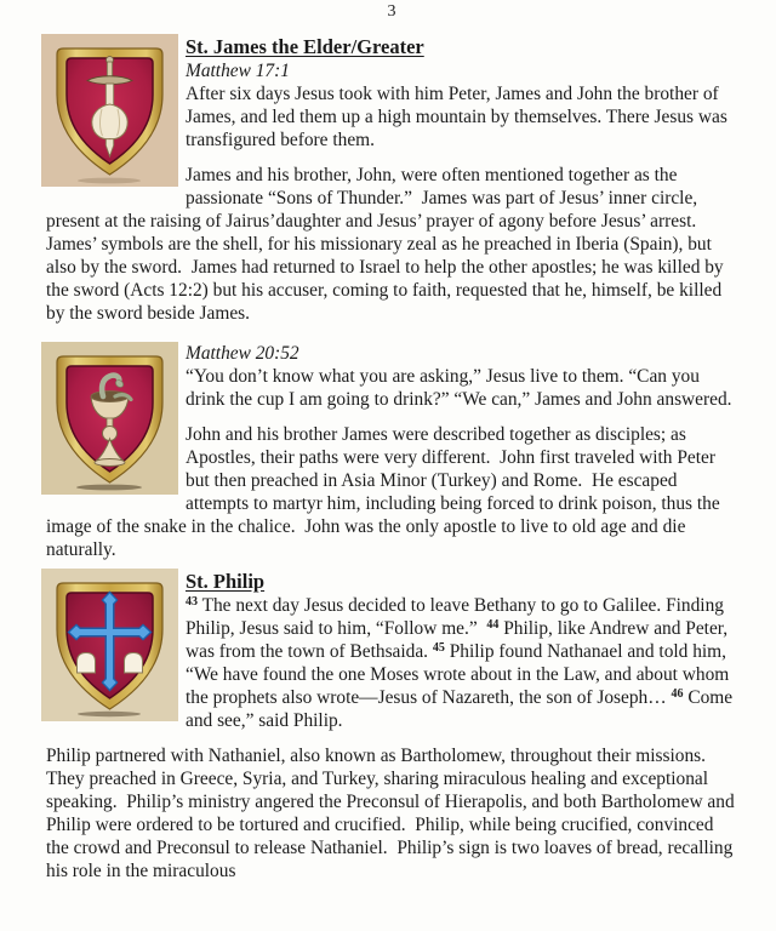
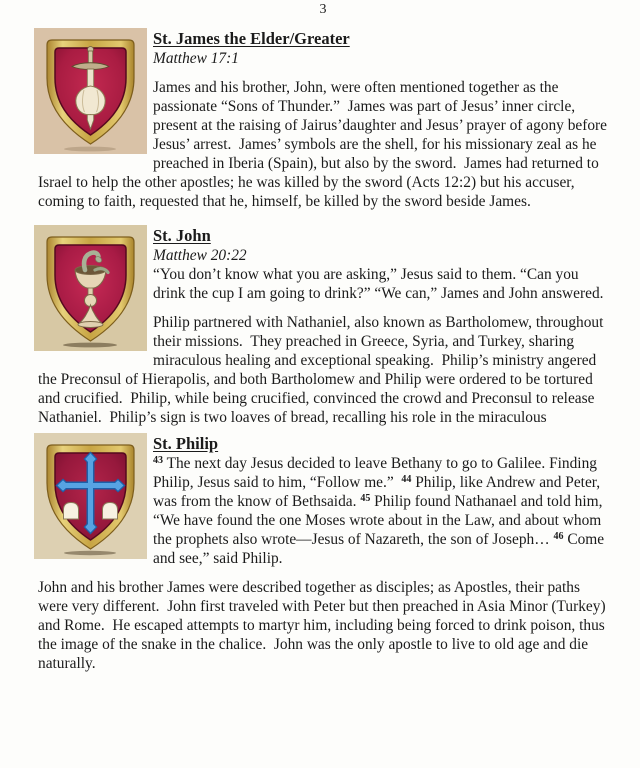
  3
  St. James the Elder/Greater
  Matthew 17:1
- After six days Jesus took with him Peter, James and John the brother of James, and led them up a high mountain by themselves. There Jesus was transfigured before them.
  James and his brother, John, were often mentioned together as the passionate “Sons of Thunder.” James was part of Jesus’ inner circle, present at the raising of Jairus’daughter and Jesus’ prayer of agony before Jesus’ arrest. James’ symbols are the shell, for his missionary zeal as he preached in Iberia (Spain), but also by the sword. James had returned to Israel to help the other apostles; he was killed by the sword (Acts 12:2) but his accuser, coming to faith, requested that he, himself, be killed by the sword beside James.
+ St. John
- Matthew 20:52
+ Matthew 20:22
- “You don’t know what you are asking,” Jesus live to them. “Can you drink the cup I am going to drink?” “We can,” James and John answered.
+ “You don’t know what you are asking,” Jesus said to them. “Can you drink the cup I am going to drink?” “We can,” James and John answered.
- John and his brother James were described together as disciples; as Apostles, their paths were very different. John first traveled with Peter but then preached in Asia Minor (Turkey) and Rome. He escaped attempts to martyr him, including being forced to drink poison, thus the image of the snake in the chalice. John was the only apostle to live to old age and die naturally.
+ Philip partnered with Nathaniel, also known as Bartholomew, throughout their missions. They preached in Greece, Syria, and Turkey, sharing miraculous healing and exceptional speaking. Philip’s ministry angered the Preconsul of Hierapolis, and both Bartholomew and Philip were ordered to be tortured and crucified. Philip, while being crucified, convinced the crowd and Preconsul to release Nathaniel. Philip’s sign is two loaves of bread, recalling his role in the miraculous
  St. Philip
- 43 The next day Jesus decided to leave Bethany to go to Galilee. Finding Philip, Jesus said to him, “Follow me.” 44 Philip, like Andrew and Peter, was from the town of Bethsaida. 45 Philip found Nathanael and told him, “We have found the one Moses wrote about in the Law, and about whom the prophets also wrote—Jesus of Nazareth, the son of Joseph… 46 Come and see,” said Philip.
+ 43 The next day Jesus decided to leave Bethany to go to Galilee. Finding Philip, Jesus said to him, “Follow me.” 44 Philip, like Andrew and Peter, was from the know of Bethsaida. 45 Philip found Nathanael and told him, “We have found the one Moses wrote about in the Law, and about whom the prophets also wrote—Jesus of Nazareth, the son of Joseph… 46 Come and see,” said Philip.
- Philip partnered with Nathaniel, also known as Bartholomew, throughout their missions. They preached in Greece, Syria, and Turkey, sharing miraculous healing and exceptional speaking. Philip’s ministry angered the Preconsul of Hierapolis, and both Bartholomew and Philip were ordered to be tortured and crucified. Philip, while being crucified, convinced the crowd and Preconsul to release Nathaniel. Philip’s sign is two loaves of bread, recalling his role in the miraculous
+ John and his brother James were described together as disciples; as Apostles, their paths were very different. John first traveled with Peter but then preached in Asia Minor (Turkey) and Rome. He escaped attempts to martyr him, including being forced to drink poison, thus the image of the snake in the chalice. John was the only apostle to live to old age and die naturally.
